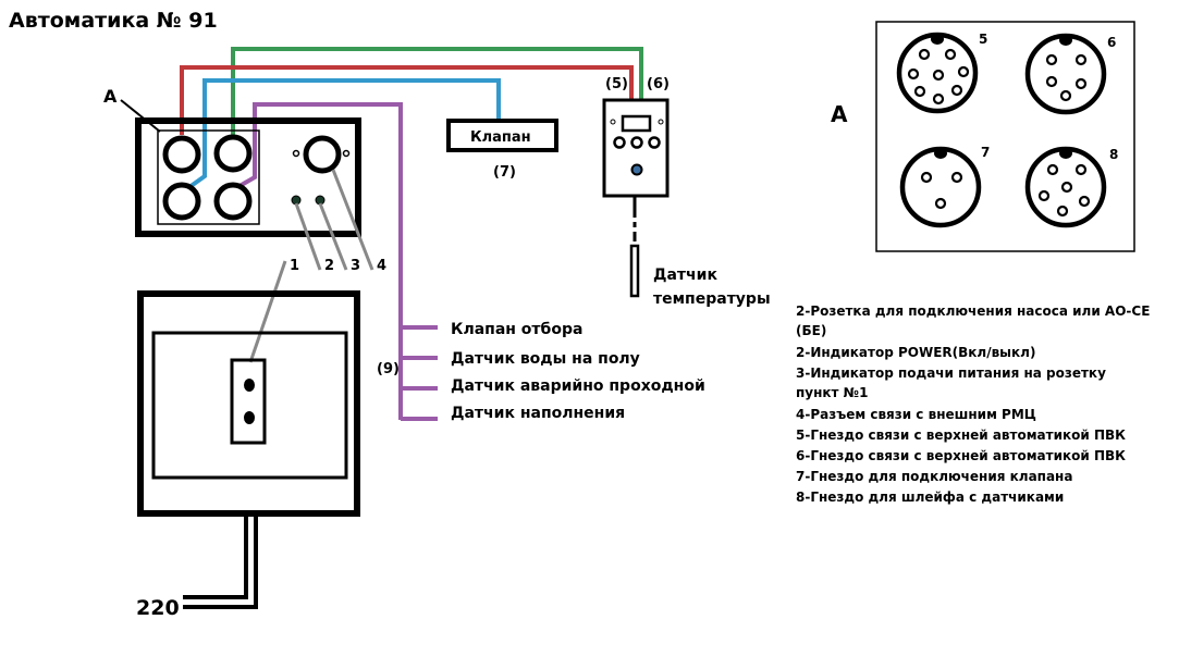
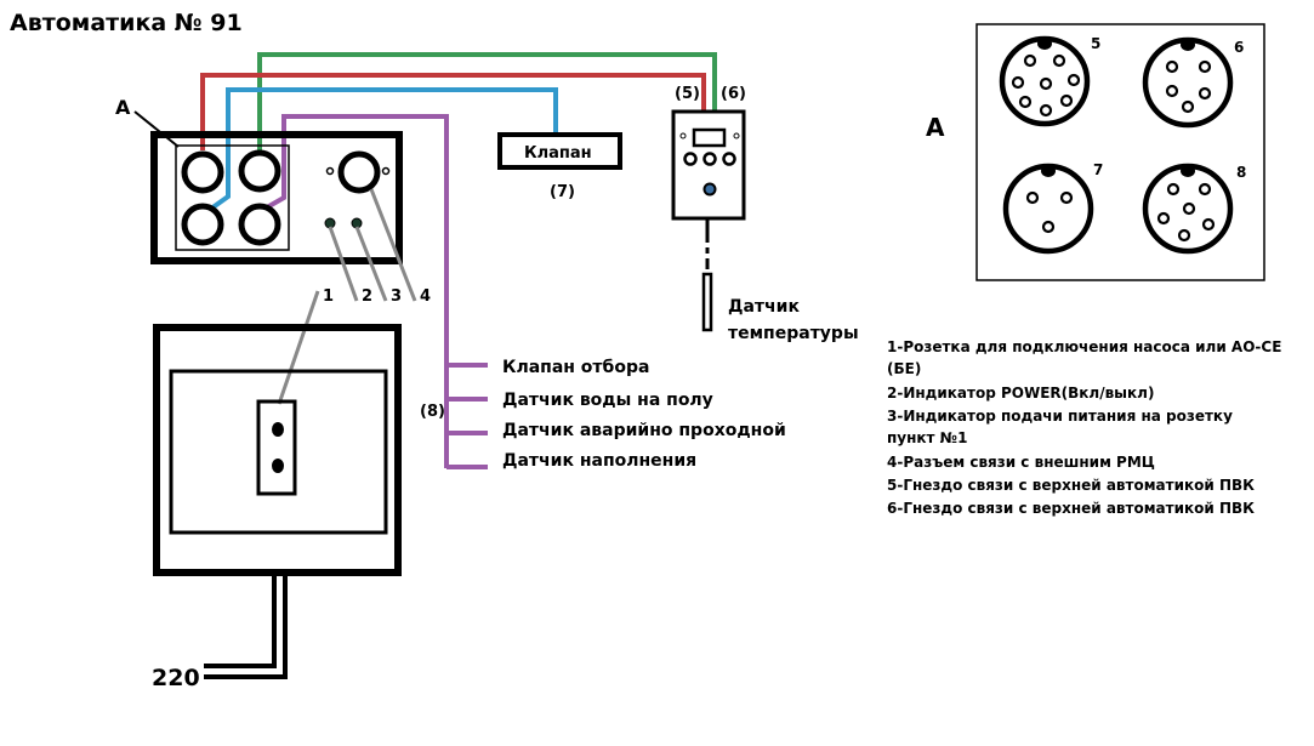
  Автоматика № 91
  A
  1
  2
  3
  4
  220
  Клапан
  (7)
  (5)
  (6)
  Датчик
  температуры
- (9)
+ (8)
  Клапан отбора
  Датчик воды на полу
  Датчик аварийно проходной
  Датчик наполнения
  A
  5
  6
  7
  8
- 2-Розетка для подключения насоса или АО-СЕ
+ 1-Розетка для подключения насоса или АО-СЕ
  (БЕ)
  2-Индикатор POWER(Вкл/выкл)
  3-Индикатор подачи питания на розетку
  пункт №1
  4-Разъем связи с внешним РМЦ
  5-Гнездо связи с верхней автоматикой ПВК
  6-Гнездо связи с верхней автоматикой ПВК
- 7-Гнездо для подключения клапана
- 8-Гнездо для шлейфа с датчиками
